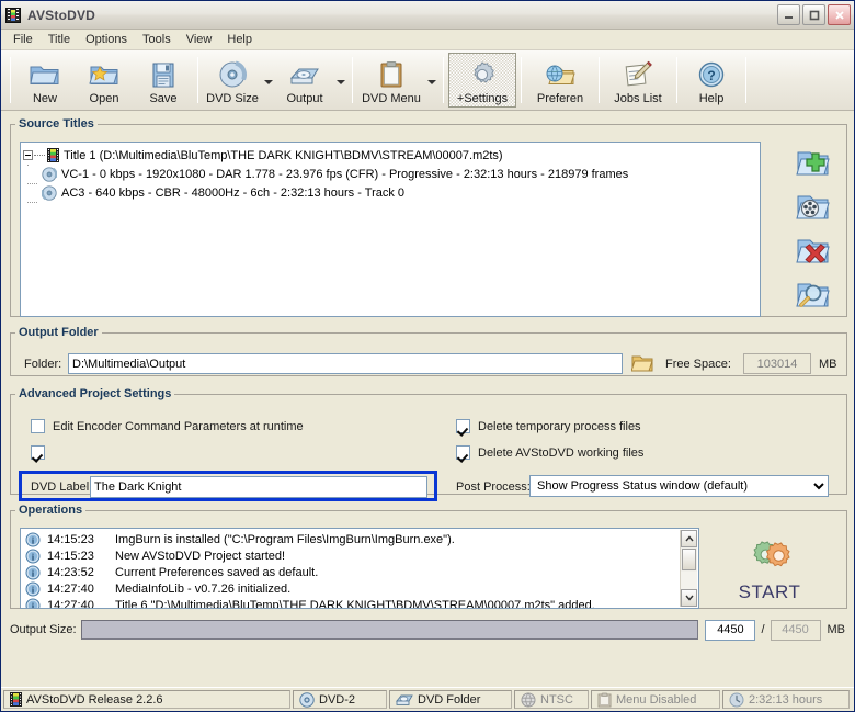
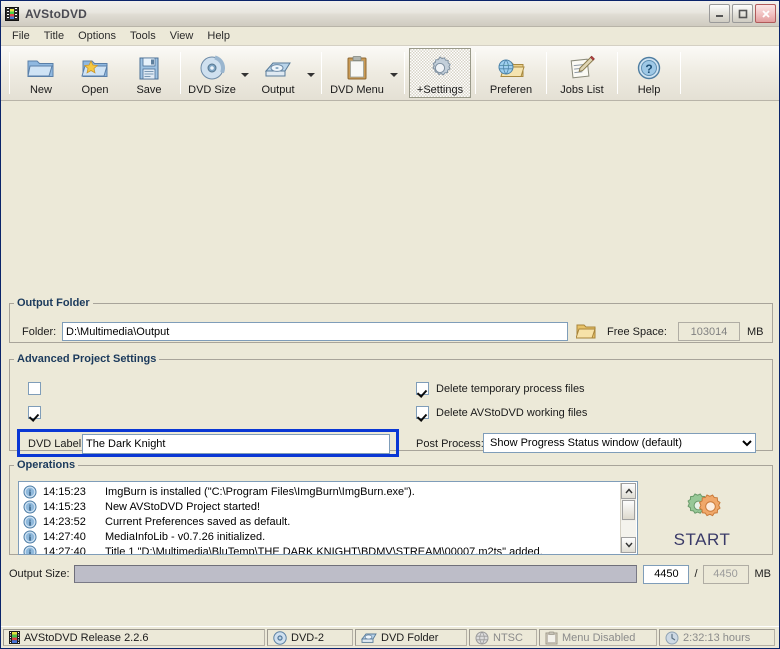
  AVStoDVD
  File
  Title
  Options
  Tools
  View
  Help
  New
  Open
  Save
  DVD Size
  Output
  DVD Menu
  +Settings
  Preferen
  Jobs List
  ?
  Help
- Source Titles
- Title 1 (D:\Multimedia\BluTemp\THE DARK KNIGHT\BDMV\STREAM\00007.m2ts)
- VC-1 - 0 kbps - 1920x1080 - DAR 1.778 - 23.976 fps (CFR) - Progressive - 2:32:13 hours - 218979 frames
- AC3 - 640 kbps - CBR - 48000Hz - 6ch - 2:32:13 hours - Track 0
  Output Folder
  Folder:
  D:\Multimedia\Output
  Free Space:
  103014
  MB
  Advanced Project Settings
- Edit Encoder Command Parameters at runtime
  Delete temporary process files
  Delete AVStoDVD working files
  DVD Label
  The Dark Knight
  Post Process
  Show Progress Status window (default)
  Operations
  i
  14:15:23
  ImgBurn is installed ("C:\Program Files\ImgBurn\ImgBurn.exe").
  i
  14:15:23
  New AVStoDVD Project started!
  i
  14:23:52
  Current Preferences saved as default.
  i
  14:27:40
  MediaInfoLib - v0.7.26 initialized.
  i
  14:27:40
- Title 6 "D:\Multimedia\BluTemp\THE DARK KNIGHT\BDMV\STREAM\00007.m2ts" added.
+ Title 1 "D:\Multimedia\BluTemp\THE DARK KNIGHT\BDMV\STREAM\00007.m2ts" added.
  START
  Output Size:
  4450
  /
  4450
  MB
  AVStoDVD Release 2.2.6
  DVD-2
  DVD Folder
  NTSC
  Menu Disabled
  2:32:13 hours
